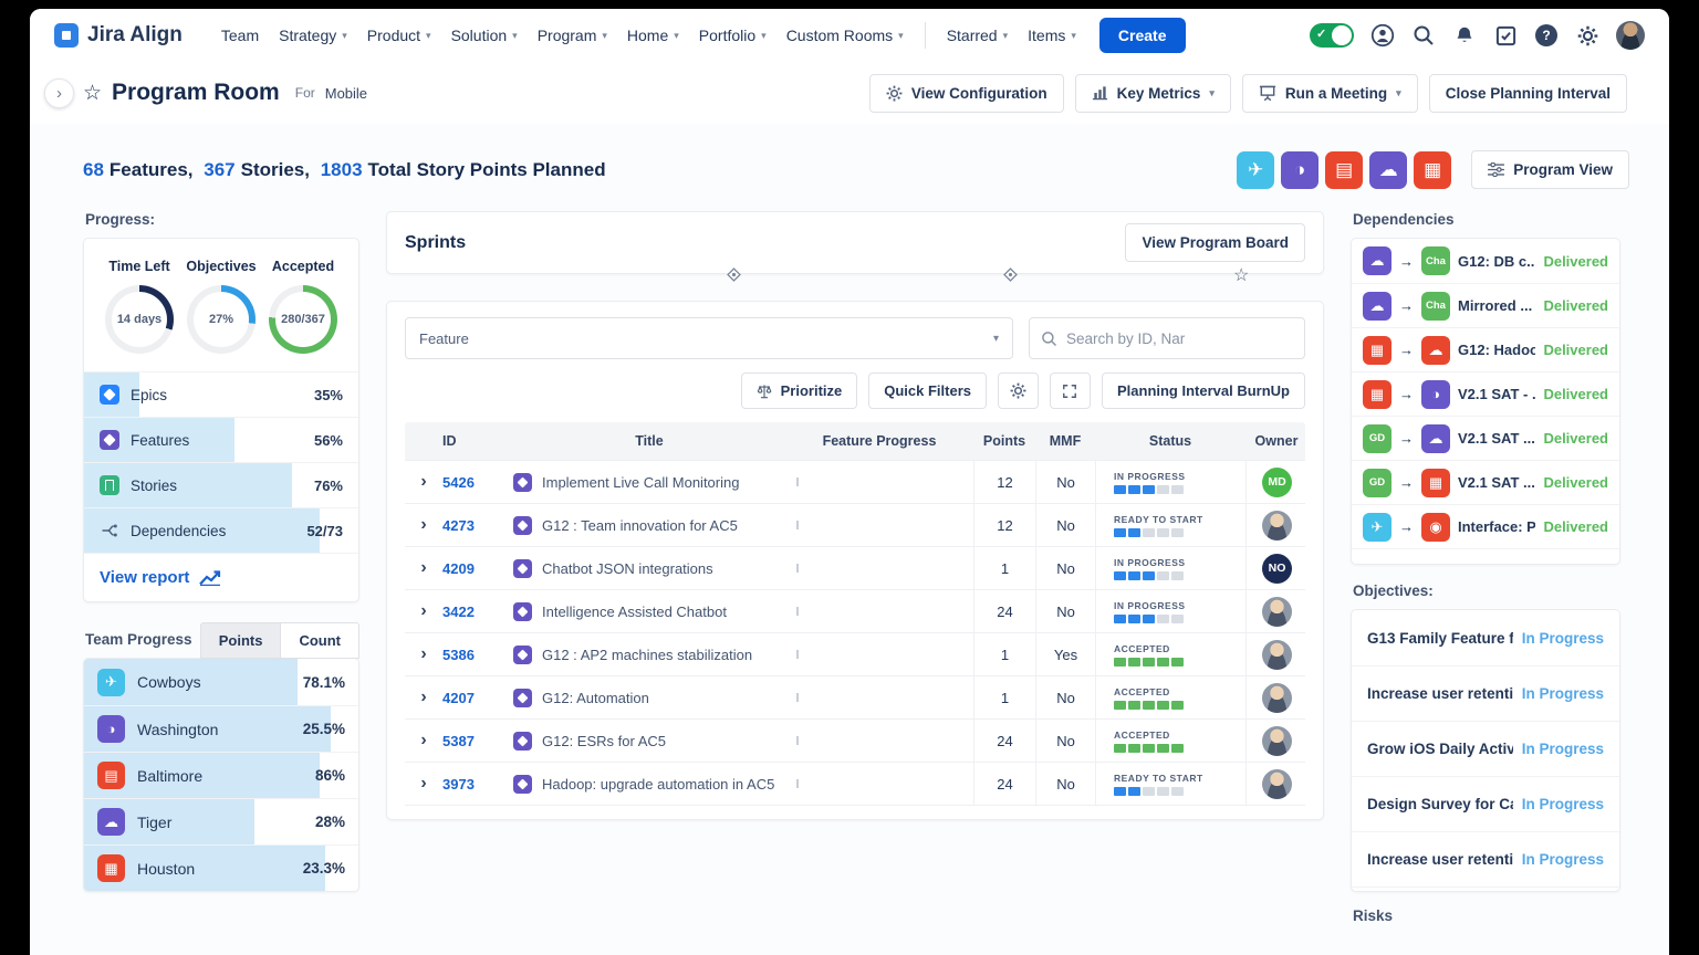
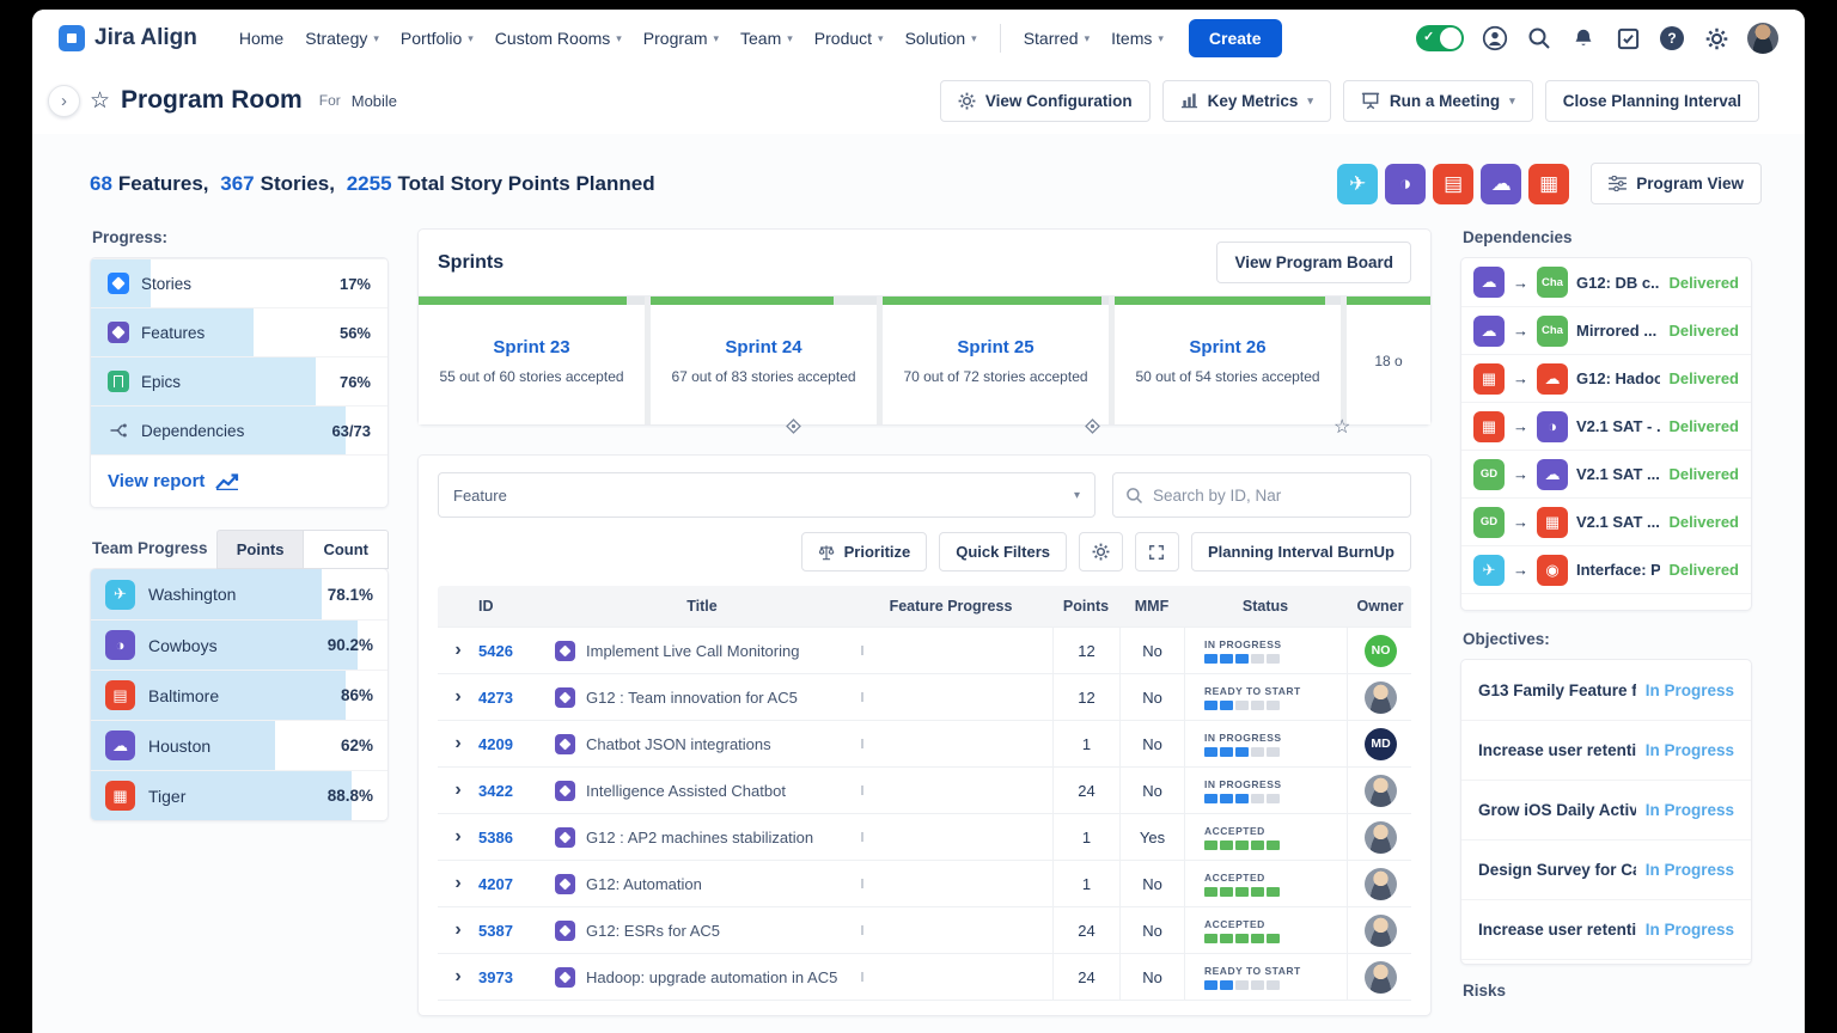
  Jira Align
- Team
+ Home
  Strategy
  ▾
- Product
+ Portfolio
  ▾
- Solution
+ Custom Rooms
  ▾
  Program
  ▾
- Home
+ Team
  ▾
- Portfolio
+ Product
  ▾
- Custom Rooms
+ Solution
  ▾
  Starred
  ▾
  Items
  ▾
  Create
  ✓
  ?
  ☆
  Program Room
  For
  Mobile
  View Configuration
  Key Metrics
  ▾
  Run a Meeting
  ▾
  Close Planning Interval
  ›
- 68 Features, 367 Stories, 1803 Total Story Points Planned
+ 68 Features, 367 Stories, 2255 Total Story Points Planned
  ✈
  ◑
  ▤
  ☁
  ▦
  Program View
  Progress:
- Time Left
- 14 days
- Objectives
- 27%
- Accepted
- 280/367
- Epics
+ Stories
- 35%
+ 17%
  Features
  56%
- Stories
+ Epics
  76%
  Dependencies
- 52/73
+ 63/73
  View report
  Team Progress
  Points
  Count
  ✈
- Cowboys
+ Washington
  78.1%
  ◑
- Washington
+ Cowboys
- 25.5%
+ 90.2%
  ▤
  Baltimore
  86%
  ☁
- Tiger
+ Houston
- 28%
+ 62%
  ▦
- Houston
+ Tiger
- 23.3%
+ 88.8%
  Sprints
  View Program Board
+ Sprint 23
+ 55 out of 60 stories accepted
+ Sprint 24
+ 67 out of 83 stories accepted
+ Sprint 25
+ 70 out of 72 stories accepted
+ Sprint 26
+ 50 out of 54 stories accepted
+ 18 o
  ☆
  Feature
  ▾
  Search by ID, Nar
  Prioritize
  Quick Filters
  Planning Interval BurnUp
  ID
  Title
  Feature Progress
  Points
  MMF
  Status
  Owner
  ›
  5426
  Implement Live Call Monitoring
  12
  No
  IN PROGRESS
- MD
+ NO
  ›
  4273
  G12 : Team innovation for AC5
  12
  No
  READY TO START
  ›
  4209
  Chatbot JSON integrations
  1
  No
  IN PROGRESS
- NO
+ MD
  ›
  3422
  Intelligence Assisted Chatbot
  24
  No
  IN PROGRESS
  ›
  5386
  G12 : AP2 machines stabilization
  1
  Yes
  ACCEPTED
  ›
  4207
  G12: Automation
  1
  No
  ACCEPTED
  ›
  5387
  G12: ESRs for AC5
  24
  No
  ACCEPTED
  ›
  3973
  Hadoop: upgrade automation in AC5
  24
  No
  READY TO START
  Dependencies
  ☁
  →
  Cha
  G12: DB c..
  Delivered
  ☁
  →
  Cha
  Mirrored ...
  Delivered
  ▦
  →
  ☁
  G12: Hadoo
  Delivered
  ▦
  →
  ◑
  V2.1 SAT - .
  Delivered
  GD
  →
  ☁
  V2.1 SAT ...
  Delivered
  GD
  →
  ▦
  V2.1 SAT ...
  Delivered
  ✈
  →
  ◉
  Interface: P
  Delivered
  Objectives:
  G13 Family Feature f
  In Progress
  Increase user retenti
  In Progress
  Grow iOS Daily Activ
  In Progress
  Design Survey for C
  In Progress
  Increase user retenti
  In Progress
  Risks
